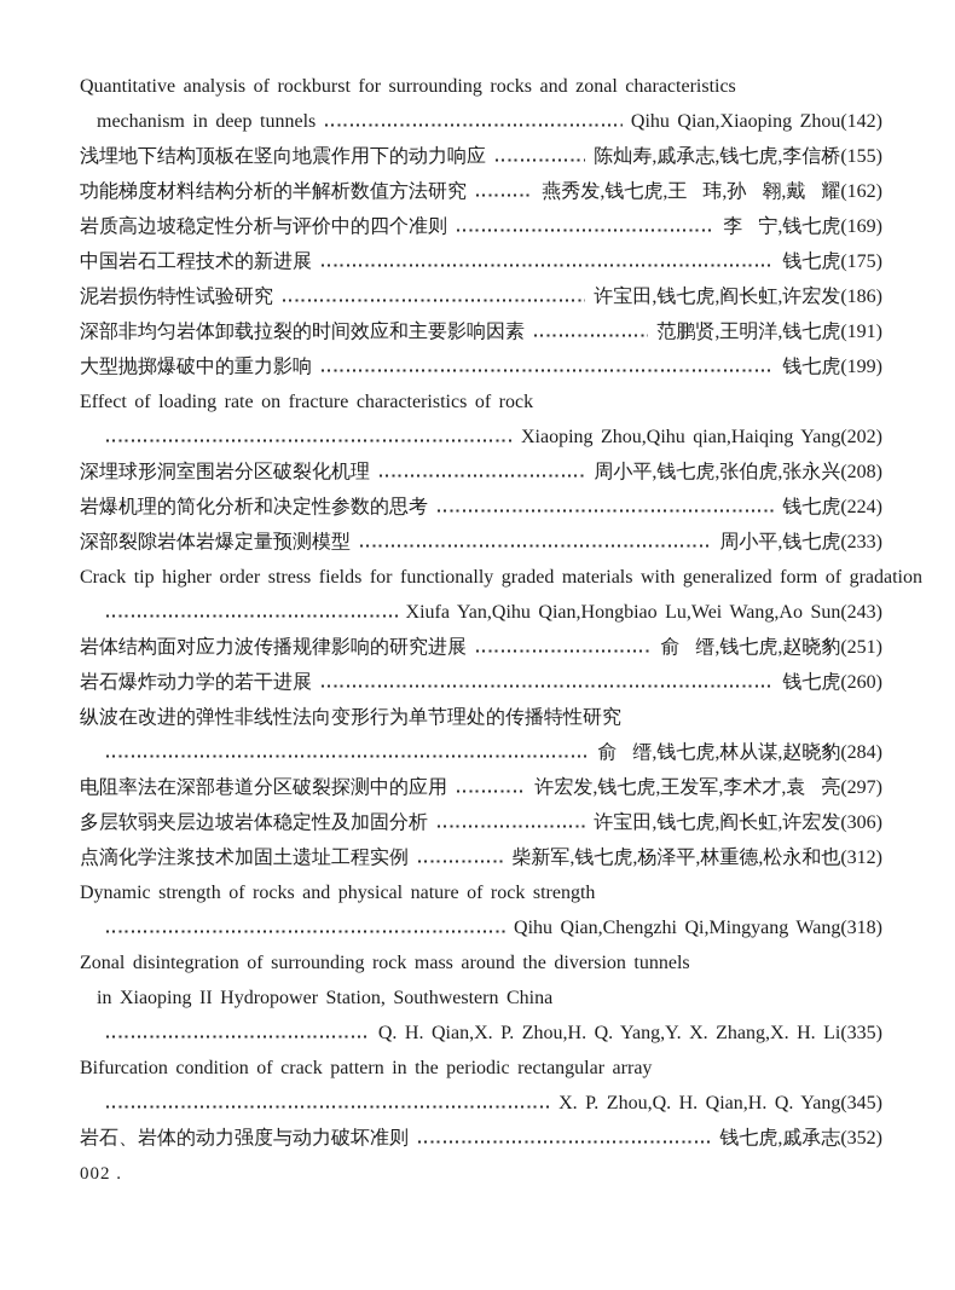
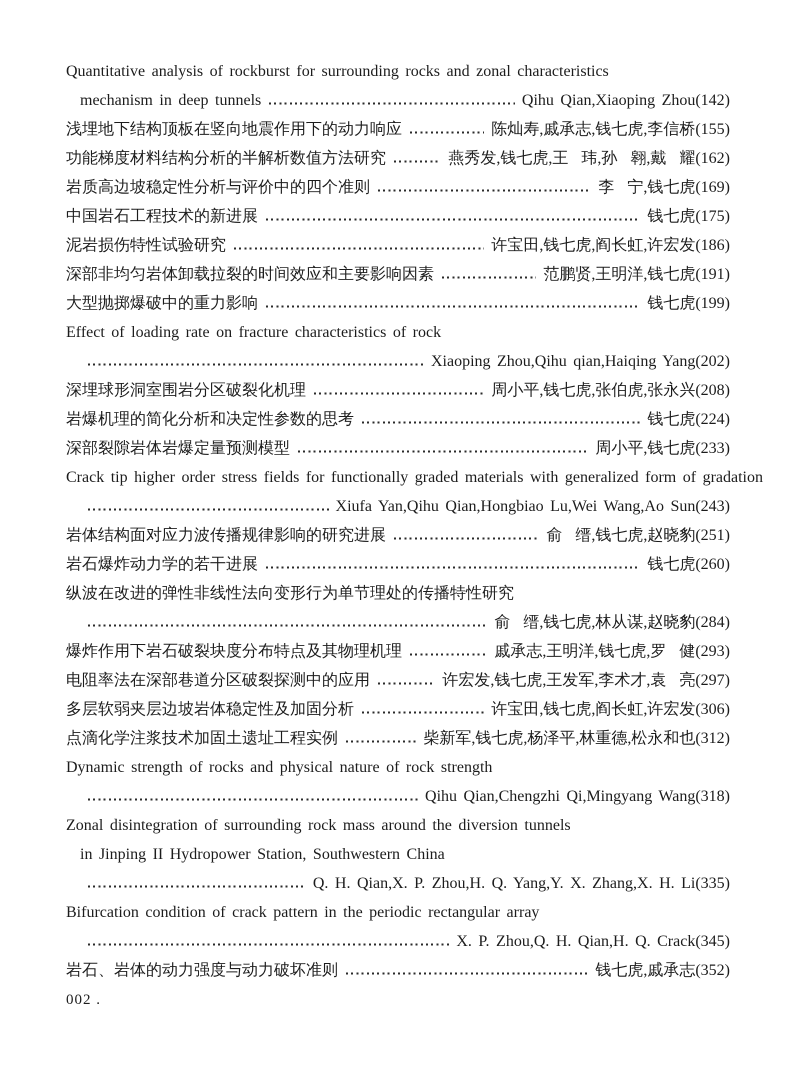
  Quantitative analysis of rockburst for surrounding rocks and zonal characteristics
  mechanism in deep tunnels
  Qihu Qian,Xiaoping Zhou
  (142)
  浅埋地下结构顶板在竖向地震作用下的动力响应
  陈灿寿,戚承志,钱七虎,李信桥
  (155)
  功能梯度材料结构分析的半解析数值方法研究
  燕秀发,钱七虎,王 玮,孙 翱,戴 耀
  (162)
  岩质高边坡稳定性分析与评价中的四个准则
  李 宁,钱七虎
  (169)
  中国岩石工程技术的新进展
  钱七虎
  (175)
  泥岩损伤特性试验研究
  许宝田,钱七虎,阎长虹,许宏发
  (186)
  深部非均匀岩体卸载拉裂的时间效应和主要影响因素
  范鹏贤,王明洋,钱七虎
  (191)
  大型抛掷爆破中的重力影响
  钱七虎
  (199)
  Effect of loading rate on fracture characteristics of rock
  Xiaoping Zhou,Qihu qian,Haiqing Yang
  (202)
  深埋球形洞室围岩分区破裂化机理
  周小平,钱七虎,张伯虎,张永兴
  (208)
  岩爆机理的简化分析和决定性参数的思考
  钱七虎
  (224)
  深部裂隙岩体岩爆定量预测模型
  周小平,钱七虎
  (233)
  Crack tip higher order stress fields for functionally graded materials with generalized form of gradation
  Xiufa Yan,Qihu Qian,Hongbiao Lu,Wei Wang,Ao Sun
  (243)
  岩体结构面对应力波传播规律影响的研究进展
  俞 缙,钱七虎,赵晓豹
  (251)
  岩石爆炸动力学的若干进展
  钱七虎
  (260)
  纵波在改进的弹性非线性法向变形行为单节理处的传播特性研究
  俞 缙,钱七虎,林从谋,赵晓豹
  (284)
+ 爆炸作用下岩石破裂块度分布特点及其物理机理
+ 戚承志,王明洋,钱七虎,罗 健
+ (293)
  电阻率法在深部巷道分区破裂探测中的应用
  许宏发,钱七虎,王发军,李术才,袁 亮
  (297)
  多层软弱夹层边坡岩体稳定性及加固分析
  许宝田,钱七虎,阎长虹,许宏发
  (306)
  点滴化学注浆技术加固土遗址工程实例
  柴新军,钱七虎,杨泽平,林重德,松永和也
  (312)
  Dynamic strength of rocks and physical nature of rock strength
  Qihu Qian,Chengzhi Qi,Mingyang Wang
  (318)
  Zonal disintegration of surrounding rock mass around the diversion tunnels
- in Xiaoping II Hydropower Station, Southwestern China
+ in Jinping II Hydropower Station, Southwestern China
  Q. H. Qian,X. P. Zhou,H. Q. Yang,Y. X. Zhang,X. H. Li
  (335)
  Bifurcation condition of crack pattern in the periodic rectangular array
- X. P. Zhou,Q. H. Qian,H. Q. Yang
+ X. P. Zhou,Q. H. Qian,H. Q. Crack
  (345)
  岩石、岩体的动力强度与动力破坏准则
  钱七虎,戚承志
  (352)
  002 .
